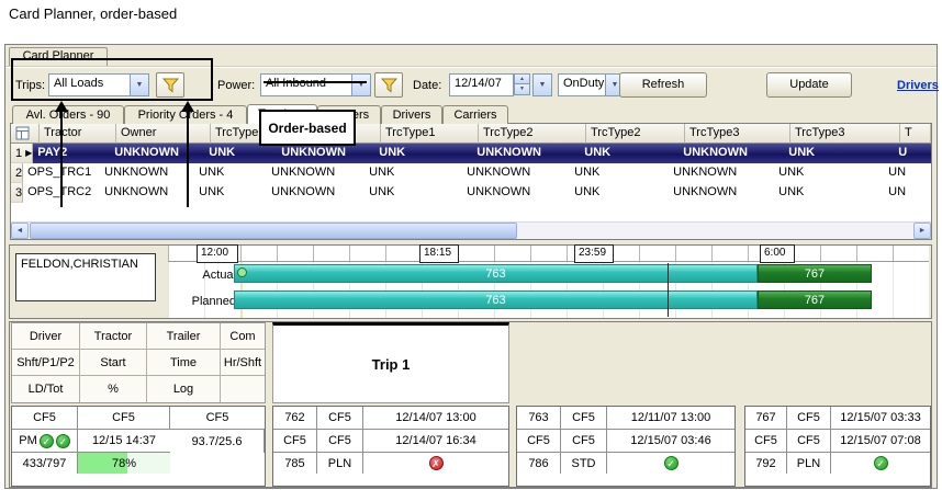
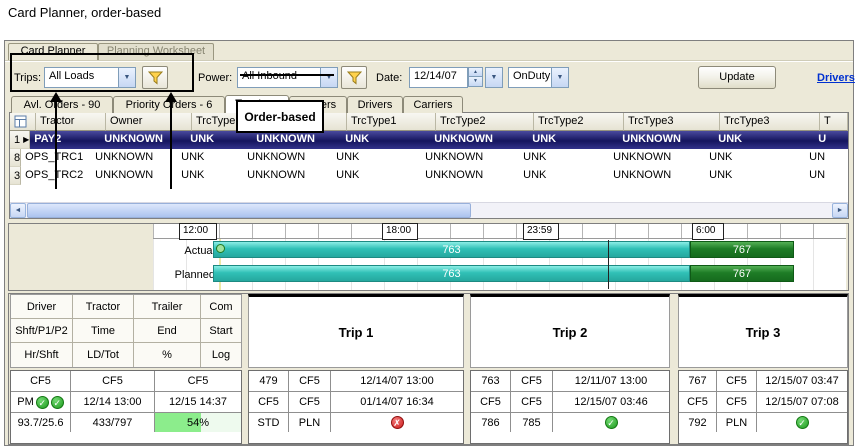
  Card Planner, order-based
  Card Planner
+ Planning Worksheet
  Trips:
  All Loads
  Power:
  All Inbound
  Date:
  12/14/07
  OnDuty
- Refresh
  Update
  Drivers
  Avl. Oders - 90
- Priority Orders - 4
+ Priority Orders - 6
  Drivers
  Carriers
  Tractor
  Owner
  TrcType
  TrcType1
  TrcType2
  TrcType2
  TrcType3
  TrcType3
  T
  1
  ▶
  PAY2
  UNKNOWN
  UNK
  UNKNOWN
  UNK
  UNKNOWN
  UNK
  UNKNOWN
  UNK
  U
- 2
+ 8
  OPS_TRC1
  UNKNOWN
  UNK
  UNKNOWN
  UNK
  UNKNOWN
  UNK
  UNKNOWN
  UNK
  UN
  3
  OPS_TRC2
  UNKNOWN
  UNK
  UNKNOWN
  UNK
  UNKNOWN
  UNK
  UNKNOWN
  UNK
  UN
  12:00
- 18:15
+ 18:00
  23:59
  6:00
- FELDON,CHRISTIAN
  Actua
  Planned
  763
  767
  763
  767
  Driver
  Tractor
  Trailer
  Com
  Shft/P1/P2
- Start
+ Time
+ End
- Time
+ Start
  Hr/Shft
  LD/Tot
  %
  Log
  Trip 1
+ Trip 2
+ Trip 3
  CF5
  CF5
  CF5
  PM
  ✓
  ✓
+ 12/14 13:00
  12/15 14:37
  93.7/25.6
  433/797
- 78%
+ 54%
- 762
+ 479
  CF5
  12/14/07 13:00
  CF5
  CF5
- 12/14/07 16:34
+ 01/14/07 16:34
- 785
+ STD
  PLN
  ✗
  763
  CF5
  12/11/07 13:00
  CF5
  CF5
  12/15/07 03:46
  786
- STD
+ 785
  ✓
  767
  CF5
- 12/15/07 03:33
+ 12/15/07 03:47
  CF5
  CF5
  12/15/07 07:08
  792
  PLN
  ✓
  Order-based
